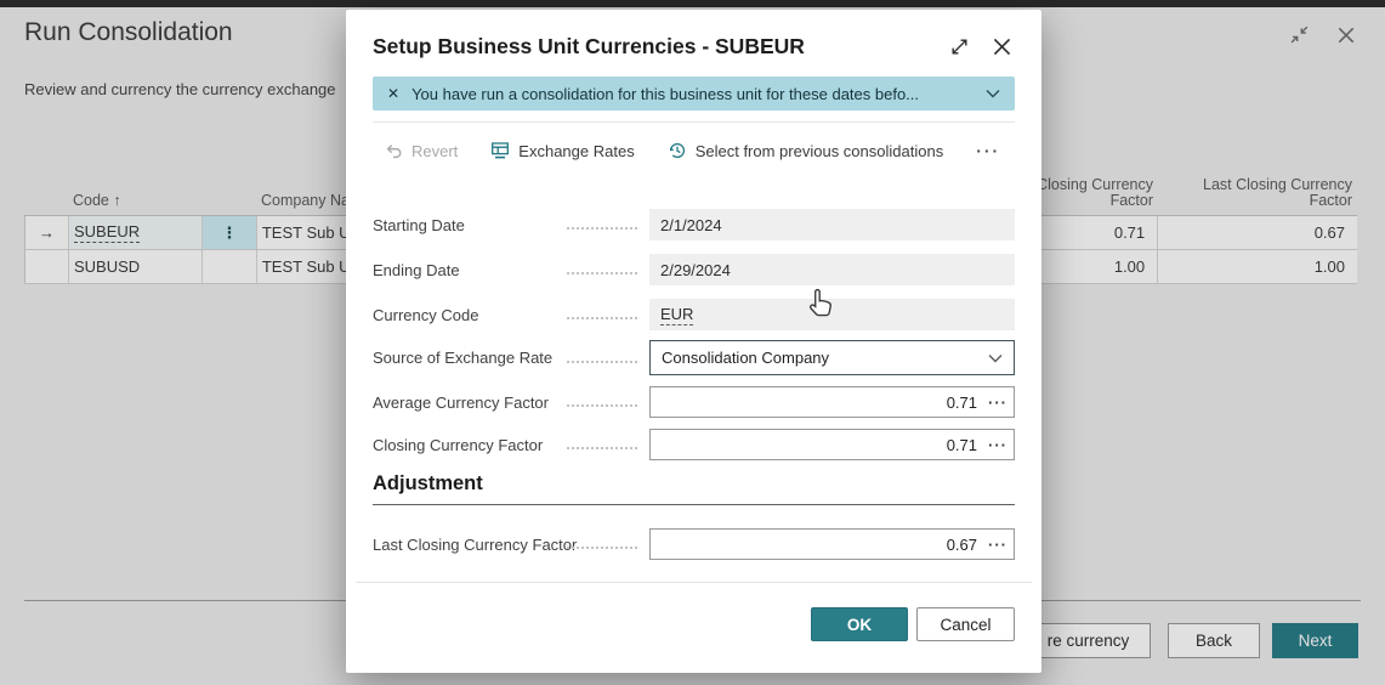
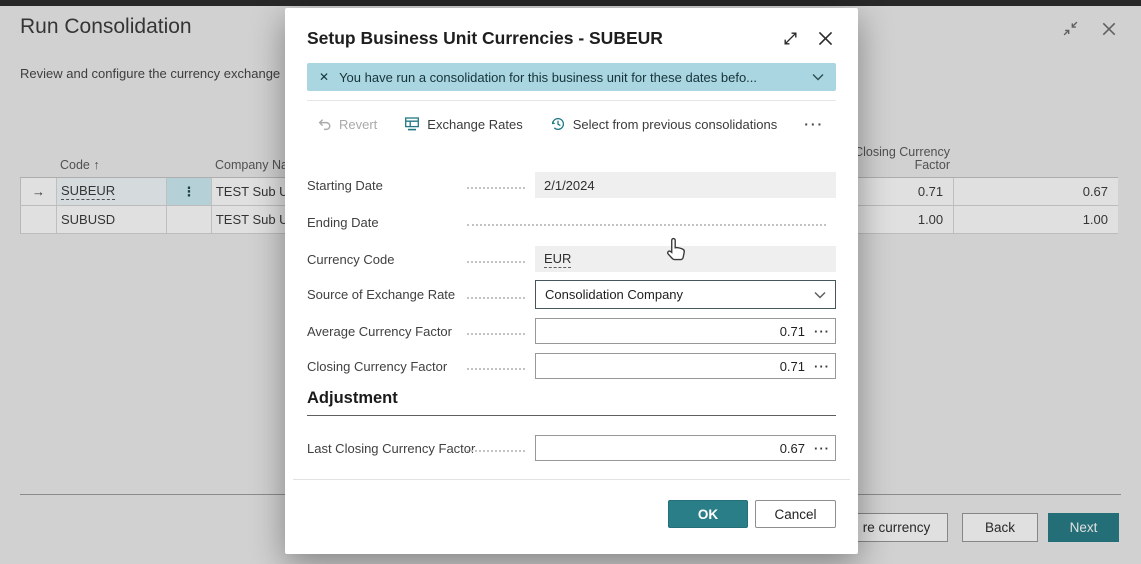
  Run Consolidation
- Review and currency the currency exchange
+ Review and configure the currency exchange
  Code ↑
  Company N
  Closing Currency Factor
- Last Closing Currency Factor
  →
  SUBEUR
  ⋮
  TEST Sub U
  0.71
  0.67
  SUBUSD
  TEST Sub U
  1.00
  1.00
  re currency
  Back
  Next
  Setup Business Unit Currencies - SUBEUR
  ✕
  You have run a consolidation for this business unit for these dates befo...
  Revert
  Exchange Rates
  Select from previous consolidations
  ···
  Starting Date
  2/1/2024
  Ending Date
- 2/29/2024
  Currency Code
  EUR
  Source of Exchange Rate
  Consolidation Company
  Average Currency Factor
  0.71
  ···
  Closing Currency Factor
  0.71
  ···
  Adjustment
  Last Closing Currency Fact
  0.67
  ···
  OK
  Cancel
